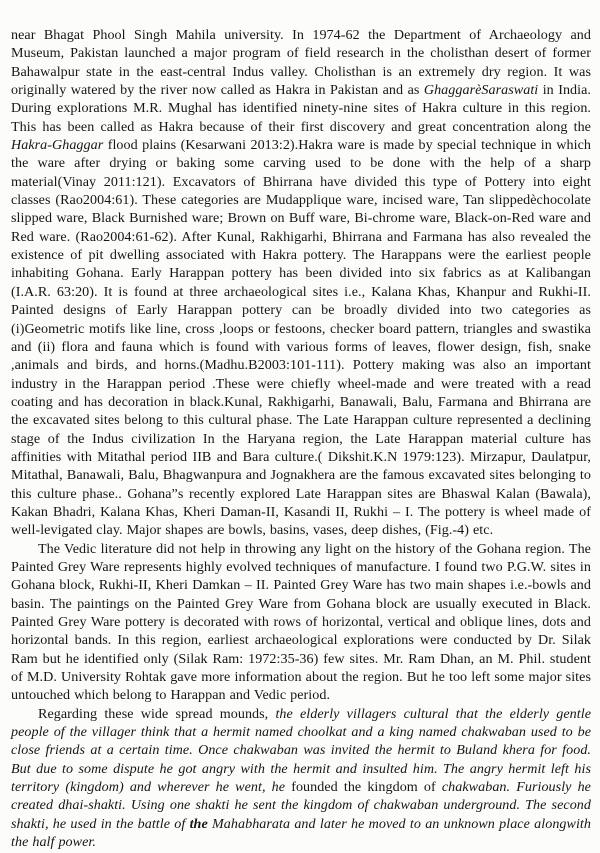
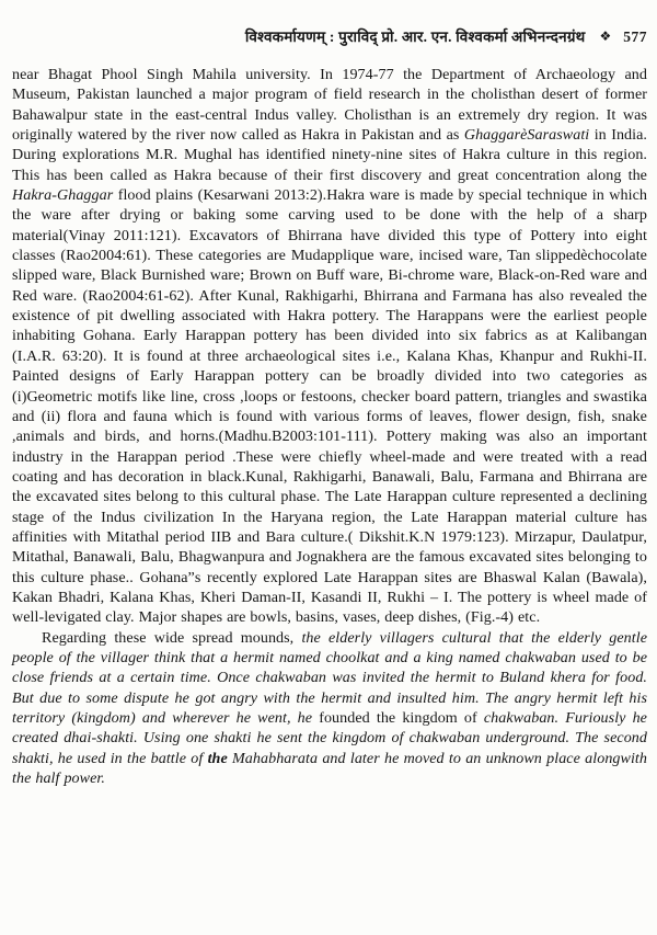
+ विश्वकर्मायणम् : पुराविद् प्रो. आर. एन. विश्वकर्मा अभिनन्दनग्रंथ
+ ❖
+ 577
- near Bhagat Phool Singh Mahila university. In 1974-62 the Department of Archaeology and Museum, Pakistan launched a major program of field research in the cholisthan desert of former Bahawalpur state in the east-central Indus valley. Cholisthan is an extremely dry region. It was originally watered by the river now called as Hakra in Pakistan and as GhaggarèSaraswati in India. During explorations M.R. Mughal has identified ninety-nine sites of Hakra culture in this region. This has been called as Hakra because of their first discovery and great concentration along the Hakra-Ghaggar flood plains (Kesarwani 2013:2).Hakra ware is made by special technique in which the ware after drying or baking some carving used to be done with the help of a sharp material(Vinay 2011:121). Excavators of Bhirrana have divided this type of Pottery into eight classes (Rao2004:61). These categories are Mudapplique ware, incised ware, Tan slippedèchocolate slipped ware, Black Burnished ware; Brown on Buff ware, Bi-chrome ware, Black-on-Red ware and Red ware. (Rao2004:61-62). After Kunal, Rakhigarhi, Bhirrana and Farmana has also revealed the existence of pit dwelling associated with Hakra pottery. The Harappans were the earliest people inhabiting Gohana. Early Harappan pottery has been divided into six fabrics as at Kalibangan (I.A.R. 63:20). It is found at three archaeological sites i.e., Kalana Khas, Khanpur and Rukhi-II. Painted designs of Early Harappan pottery can be broadly divided into two categories as (i)Geometric motifs like line, cross ,loops or festoons, checker board pattern, triangles and swastika and (ii) flora and fauna which is found with various forms of leaves, flower design, fish, snake ,animals and birds, and horns.(Madhu.B2003:101-111). Pottery making was also an important industry in the Harappan period .These were chiefly wheel-made and were treated with a read coating and has decoration in black.Kunal, Rakhigarhi, Banawali, Balu, Farmana and Bhirrana are the excavated sites belong to this cultural phase. The Late Harappan culture represented a declining stage of the Indus civilization In the Haryana region, the Late Harappan material culture has affinities with Mitathal period IIB and Bara culture.( Dikshit.K.N 1979:123). Mirzapur, Daulatpur, Mitathal, Banawali, Balu, Bhagwanpura and Jognakhera are the famous excavated sites belonging to this culture phase.. Gohana”s recently explored Late Harappan sites are Bhaswal Kalan (Bawala), Kakan Bhadri, Kalana Khas, Kheri Daman-II, Kasandi II, Rukhi – I. The pottery is wheel made of well-levigated clay. Major shapes are bowls, basins, vases, deep dishes, (Fig.-4) etc.
+ near Bhagat Phool Singh Mahila university. In 1974-77 the Department of Archaeology and Museum, Pakistan launched a major program of field research in the cholisthan desert of former Bahawalpur state in the east-central Indus valley. Cholisthan is an extremely dry region. It was originally watered by the river now called as Hakra in Pakistan and as GhaggarèSaraswati in India. During explorations M.R. Mughal has identified ninety-nine sites of Hakra culture in this region. This has been called as Hakra because of their first discovery and great concentration along the Hakra-Ghaggar flood plains (Kesarwani 2013:2).Hakra ware is made by special technique in which the ware after drying or baking some carving used to be done with the help of a sharp material(Vinay 2011:121). Excavators of Bhirrana have divided this type of Pottery into eight classes (Rao2004:61). These categories are Mudapplique ware, incised ware, Tan slippedèchocolate slipped ware, Black Burnished ware; Brown on Buff ware, Bi-chrome ware, Black-on-Red ware and Red ware. (Rao2004:61-62). After Kunal, Rakhigarhi, Bhirrana and Farmana has also revealed the existence of pit dwelling associated with Hakra pottery. The Harappans were the earliest people inhabiting Gohana. Early Harappan pottery has been divided into six fabrics as at Kalibangan (I.A.R. 63:20). It is found at three archaeological sites i.e., Kalana Khas, Khanpur and Rukhi-II. Painted designs of Early Harappan pottery can be broadly divided into two categories as (i)Geometric motifs like line, cross ,loops or festoons, checker board pattern, triangles and swastika and (ii) flora and fauna which is found with various forms of leaves, flower design, fish, snake ,animals and birds, and horns.(Madhu.B2003:101-111). Pottery making was also an important industry in the Harappan period .These were chiefly wheel-made and were treated with a read coating and has decoration in black.Kunal, Rakhigarhi, Banawali, Balu, Farmana and Bhirrana are the excavated sites belong to this cultural phase. The Late Harappan culture represented a declining stage of the Indus civilization In the Haryana region, the Late Harappan material culture has affinities with Mitathal period IIB and Bara culture.( Dikshit.K.N 1979:123). Mirzapur, Daulatpur, Mitathal, Banawali, Balu, Bhagwanpura and Jognakhera are the famous excavated sites belonging to this culture phase.. Gohana”s recently explored Late Harappan sites are Bhaswal Kalan (Bawala), Kakan Bhadri, Kalana Khas, Kheri Daman-II, Kasandi II, Rukhi – I. The pottery is wheel made of well-levigated clay. Major shapes are bowls, basins, vases, deep dishes, (Fig.-4) etc.
- The Vedic literature did not help in throwing any light on the history of the Gohana region. The Painted Grey Ware represents highly evolved techniques of manufacture. I found two P.G.W. sites in Gohana block, Rukhi-II, Kheri Damkan – II. Painted Grey Ware has two main shapes i.e.-bowls and basin. The paintings on the Painted Grey Ware from Gohana block are usually executed in Black. Painted Grey Ware pottery is decorated with rows of horizontal, vertical and oblique lines, dots and horizontal bands. In this region, earliest archaeological explorations were conducted by Dr. Silak Ram but he identified only (Silak Ram: 1972:35-36) few sites. Mr. Ram Dhan, an M. Phil. student of M.D. University Rohtak gave more information about the region. But he too left some major sites untouched which belong to Harappan and Vedic period.
  Regarding these wide spread mounds, the elderly villagers cultural that the elderly gentle people of the villager think that a hermit named choolkat and a king named chakwaban used to be close friends at a certain time. Once chakwaban was invited the hermit to Buland khera for food. But due to some dispute he got angry with the hermit and insulted him. The angry hermit left his territory (kingdom) and wherever he went, he founded the kingdom of chakwaban. Furiously he created dhai-shakti. Using one shakti he sent the kingdom of chakwaban underground. The second shakti, he used in the battle of the Mahabharata and later he moved to an unknown place alongwith the half power.
